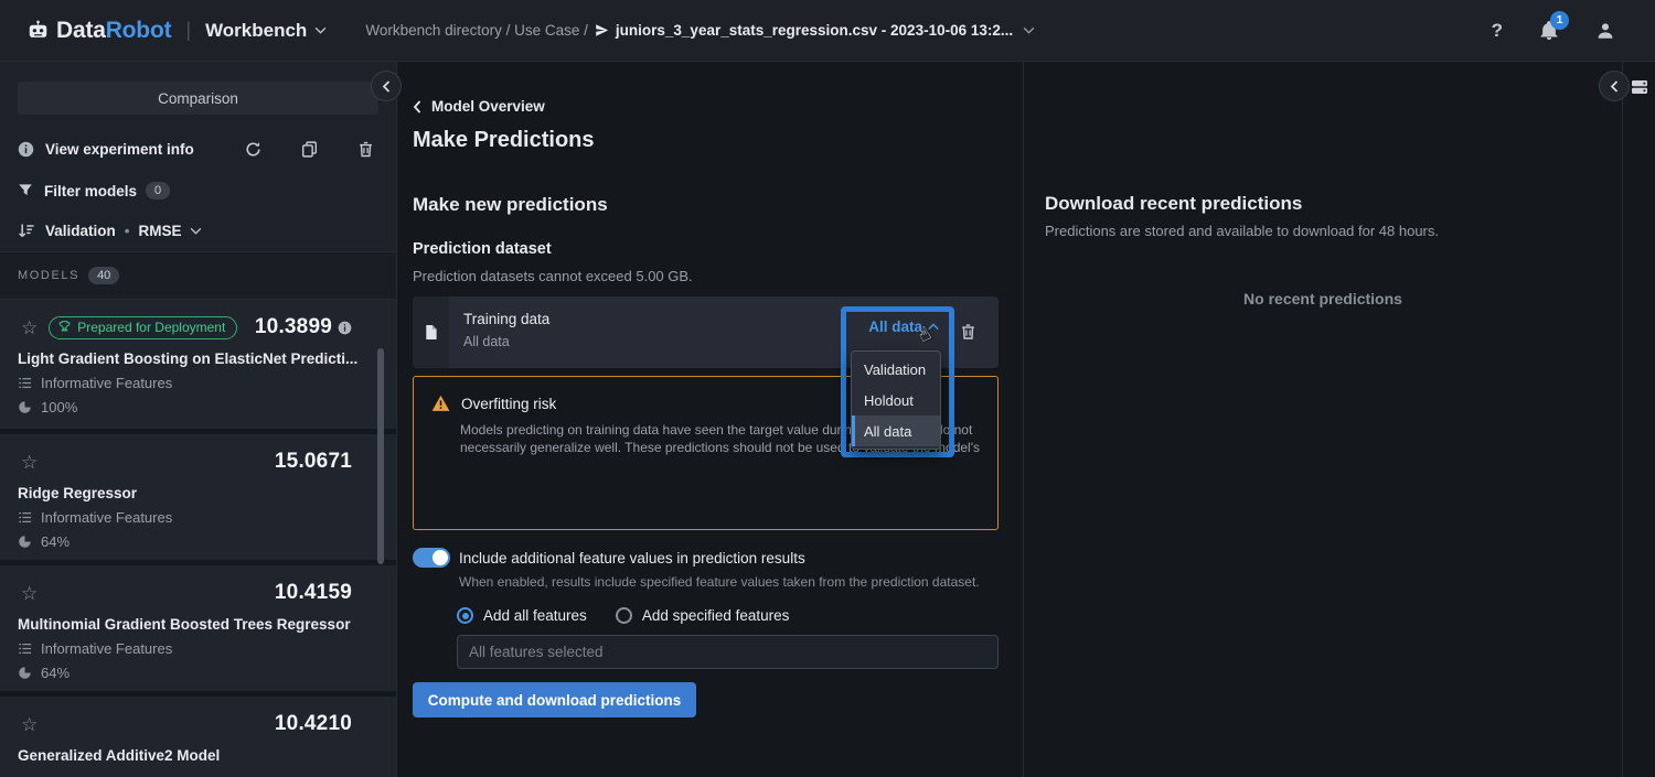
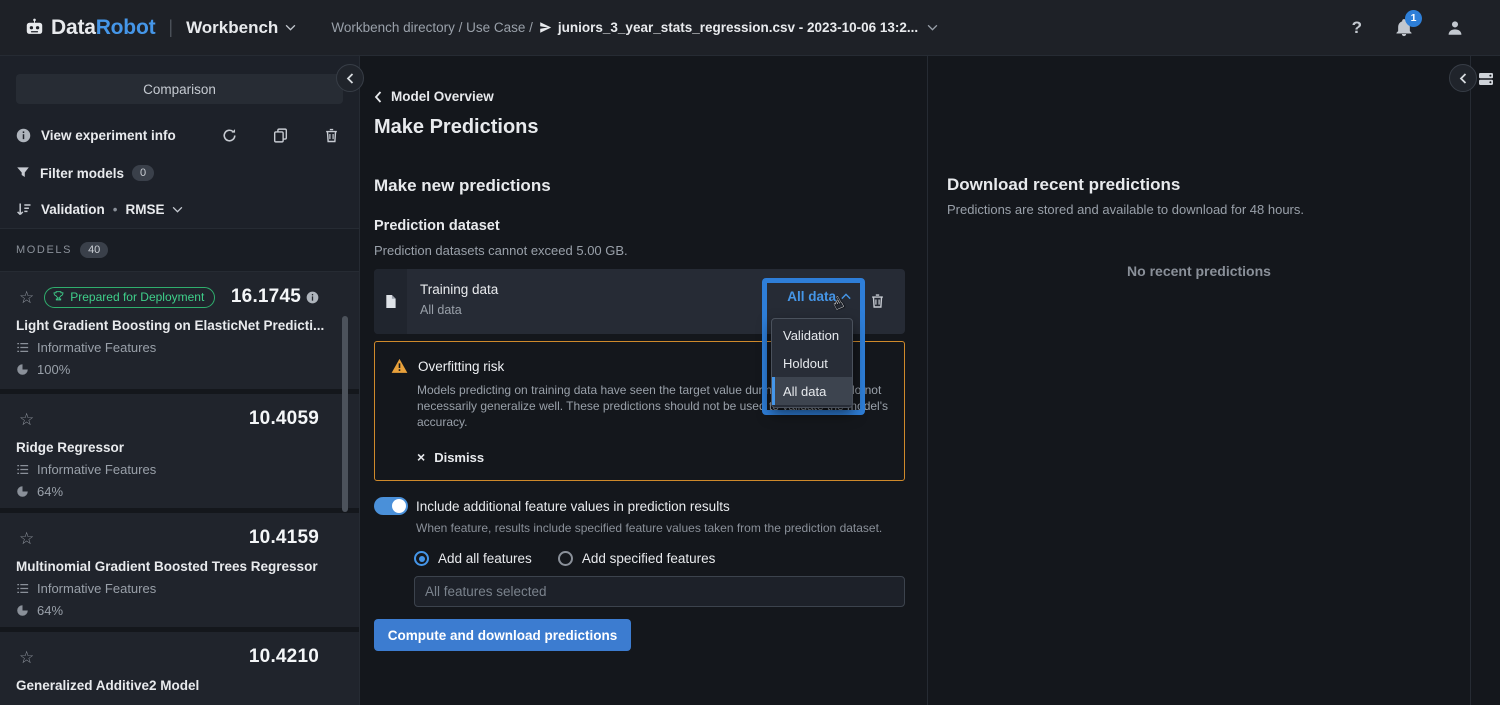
  DataRobot
  |
  Workbench
  Workbench directory / Use Case /
  juniors_3_year_stats_regression.csv - 2023-10-06 13:2...
  ?
  1
  Comparison
  View experiment info
  Filter models
  0
  Validation
  •
  RMSE
  MODELS
  40
  ☆
  Prepared for Deployment
- 10.3899
+ 16.1745
  Light Gradient Boosting on ElasticNet Predicti...
  Informative Features
  100%
  ☆
- 15.0671
+ 10.4059
  Ridge Regressor
  Informative Features
  64%
  ☆
  10.4159
  Multinomial Gradient Boosted Trees Regressor
  Informative Features
  64%
  ☆
  10.4210
  Generalized Additive2 Model
  Model Overview
  Make Predictions
  Make new predictions
  Prediction dataset
  Prediction datasets cannot exceed 5.00 GB.
  Training data
  All data
  Overfitting risk
  Models predicting on training data have seen the target value durino not
  necessarily generalize well. These predictions should not be usedodel's
+ accuracy.
+ ×
+ Dismiss
  Include additional feature values in prediction results
- When enabled, results include specified feature values taken from the prediction dataset.
+ When feature, results include specified feature values taken from the prediction dataset.
  Add all features
  Add specified features
  All features selected Compute and download predictions
  All data
  Validation
  Holdout
  All data
  Download recent predictions
  Predictions are stored and available to download for 48 hours.
  No recent predictions
